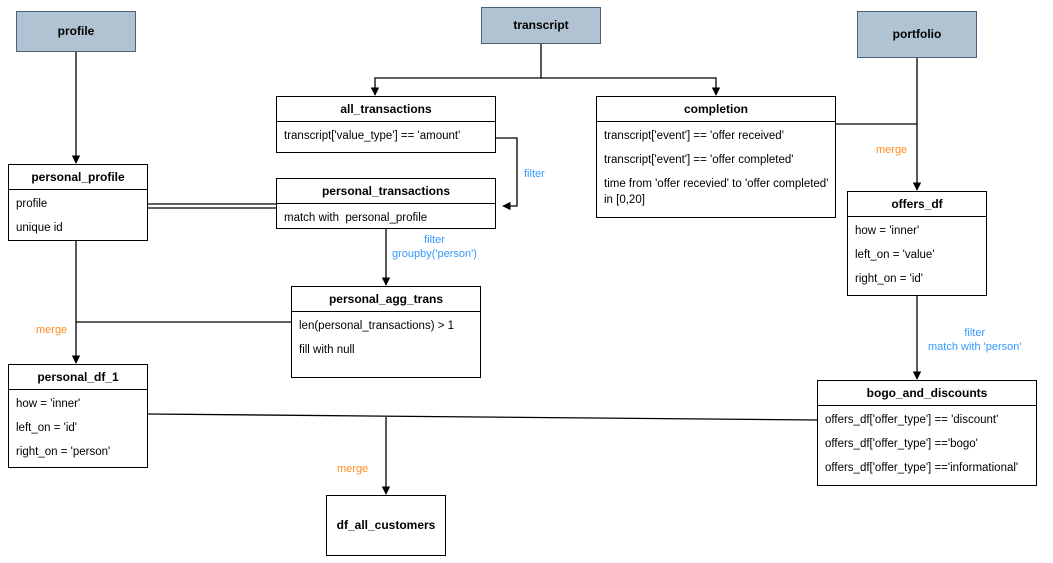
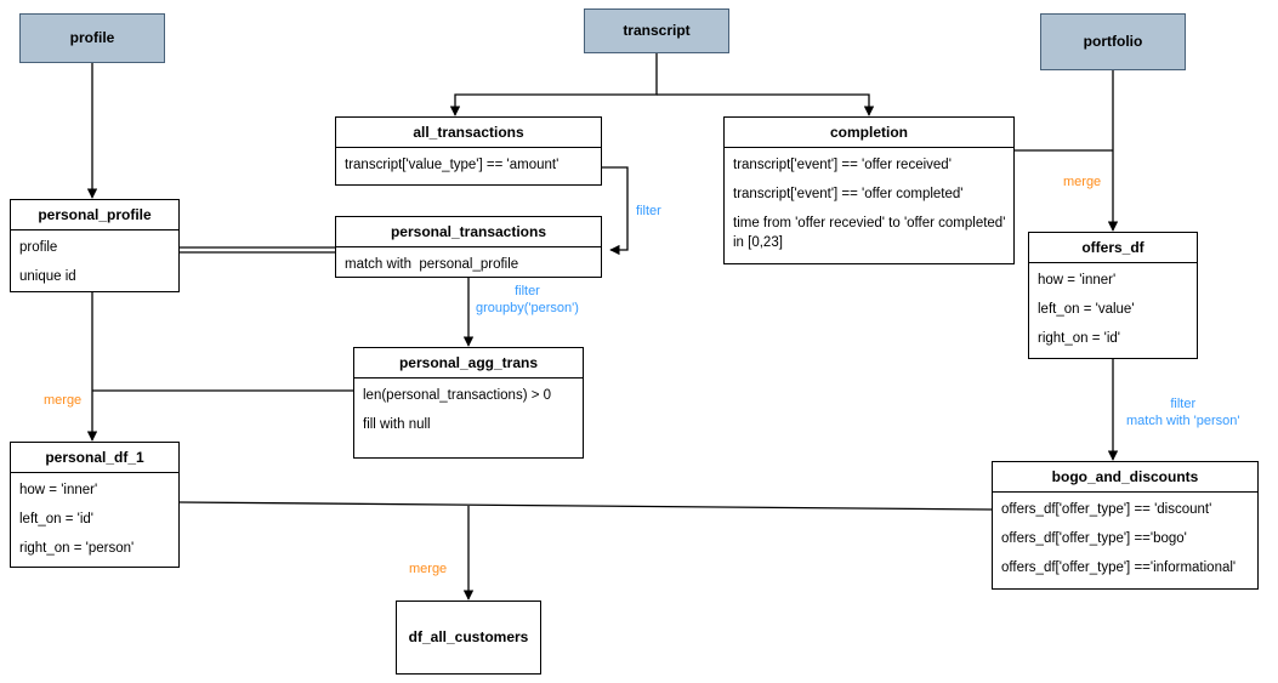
  profile
  transcript
  portfolio
  personal_profile
  profile
  unique id
  all_transactions
  transcript['value_type'] == 'amount'
  personal_transactions
  match with personal_profile
  completion
  transcript['event'] == 'offer received'
  transcript['event'] == 'offer completed'
- time from 'offer recevied' to 'offer completed' in [0,20]
+ time from 'offer recevied' to 'offer completed' in [0,23]
  offers_df
  how = 'inner'
  left_on = 'value'
  right_on = 'id'
  personal_agg_trans
- len(personal_transactions) > 1
+ len(personal_transactions) > 0
  fill with null
  personal_df_1
  how = 'inner'
  left_on = 'id'
  right_on = 'person'
  bogo_and_discounts
  offers_df['offer_type'] == 'discount'
  offers_df['offer_type'] =='bogo'
  offers_df['offer_type'] =='informational'
  df_all_customers
  filter
  filter
  groupby('person')
  merge
  merge
  merge
  filter
  match with 'person'
